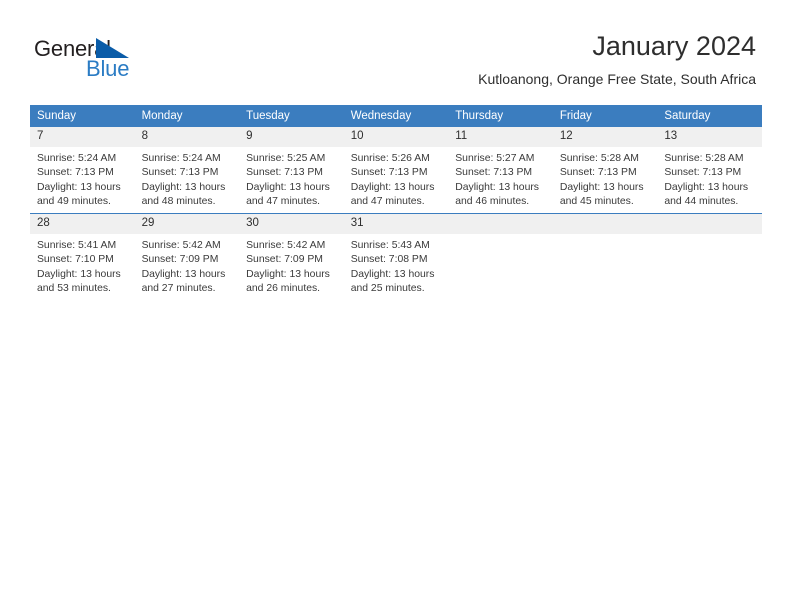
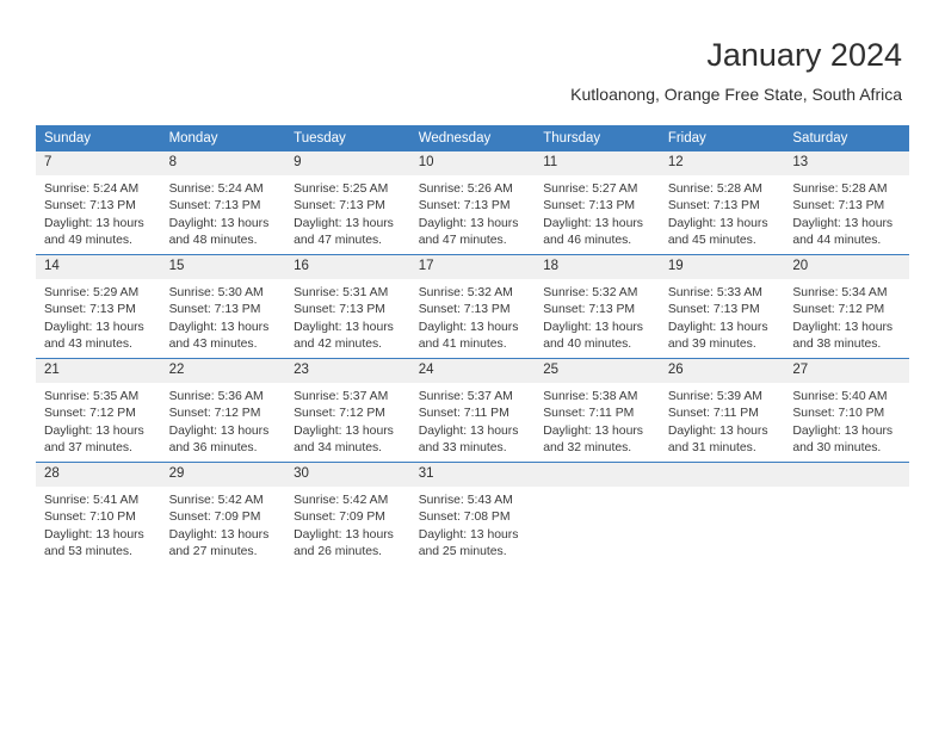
- General
- Blue
  January 2024
  Kutloanong, Orange Free State, South Africa
  Sunday	Monday	Tuesday	Wednesday	Thursday	Friday	Saturday
  7Sunrise: 5:24 AMSunset: 7:13 PMDaylight: 13 hoursand 49 minutes.	8Sunrise: 5:24 AMSunset: 7:13 PMDaylight: 13 hoursand 48 minutes.	9Sunrise: 5:25 AMSunset: 7:13 PMDaylight: 13 hoursand 47 minutes.	10Sunrise: 5:26 AMSunset: 7:13 PMDaylight: 13 hoursand 47 minutes.	11Sunrise: 5:27 AMSunset: 7:13 PMDaylight: 13 hoursand 46 minutes.	12Sunrise: 5:28 AMSunset: 7:13 PMDaylight: 13 hoursand 45 minutes.	13Sunrise: 5:28 AMSunset: 7:13 PMDaylight: 13 hoursand 44 minutes.
+ 14Sunrise: 5:29 AMSunset: 7:13 PMDaylight: 13 hoursand 43 minutes.	15Sunrise: 5:30 AMSunset: 7:13 PMDaylight: 13 hoursand 43 minutes.	16Sunrise: 5:31 AMSunset: 7:13 PMDaylight: 13 hoursand 42 minutes.	17Sunrise: 5:32 AMSunset: 7:13 PMDaylight: 13 hoursand 41 minutes.	18Sunrise: 5:32 AMSunset: 7:13 PMDaylight: 13 hoursand 40 minutes.	19Sunrise: 5:33 AMSunset: 7:13 PMDaylight: 13 hoursand 39 minutes.	20Sunrise: 5:34 AMSunset: 7:12 PMDaylight: 13 hoursand 38 minutes.
+ 21Sunrise: 5:35 AMSunset: 7:12 PMDaylight: 13 hoursand 37 minutes.	22Sunrise: 5:36 AMSunset: 7:12 PMDaylight: 13 hoursand 36 minutes.	23Sunrise: 5:37 AMSunset: 7:12 PMDaylight: 13 hoursand 34 minutes.	24Sunrise: 5:37 AMSunset: 7:11 PMDaylight: 13 hoursand 33 minutes.	25Sunrise: 5:38 AMSunset: 7:11 PMDaylight: 13 hoursand 32 minutes.	26Sunrise: 5:39 AMSunset: 7:11 PMDaylight: 13 hoursand 31 minutes.	27Sunrise: 5:40 AMSunset: 7:10 PMDaylight: 13 hoursand 30 minutes.
  28Sunrise: 5:41 AMSunset: 7:10 PMDaylight: 13 hoursand 53 minutes.	29Sunrise: 5:42 AMSunset: 7:09 PMDaylight: 13 hoursand 27 minutes.	30Sunrise: 5:42 AMSunset: 7:09 PMDaylight: 13 hoursand 26 minutes.	31Sunrise: 5:43 AMSunset: 7:08 PMDaylight: 13 hoursand 25 minutes.
